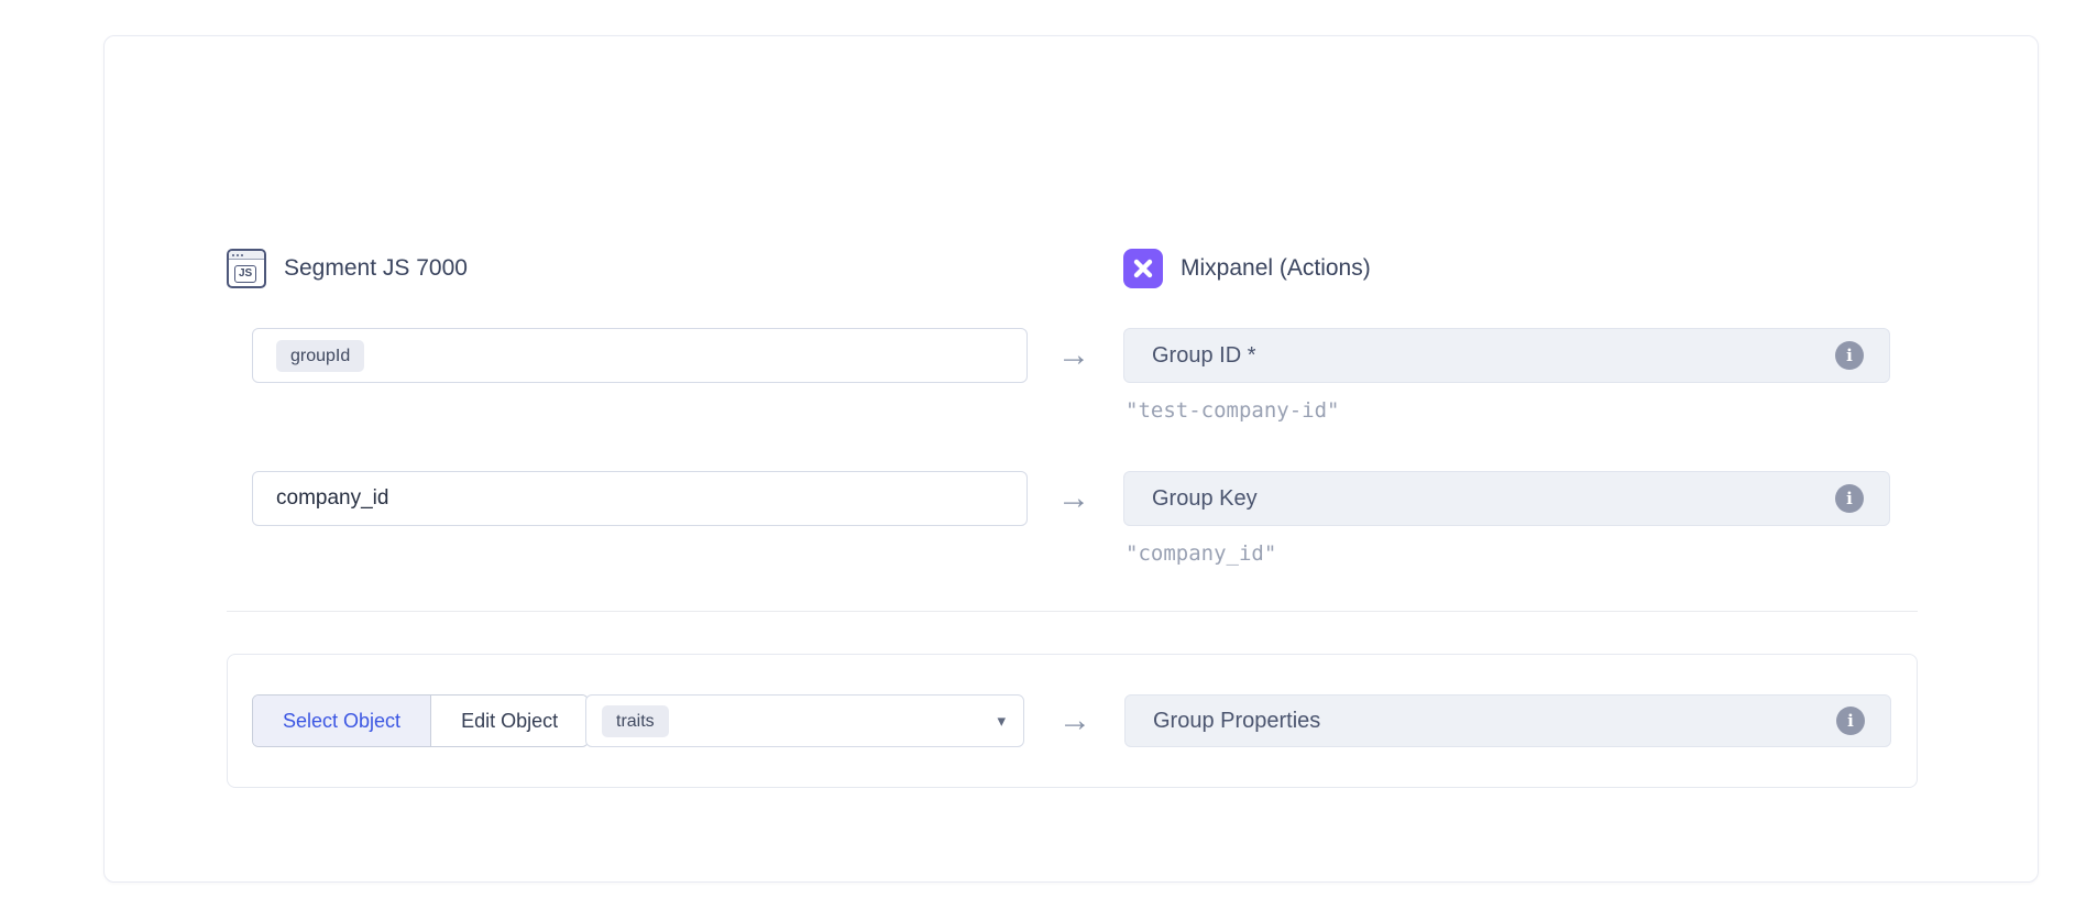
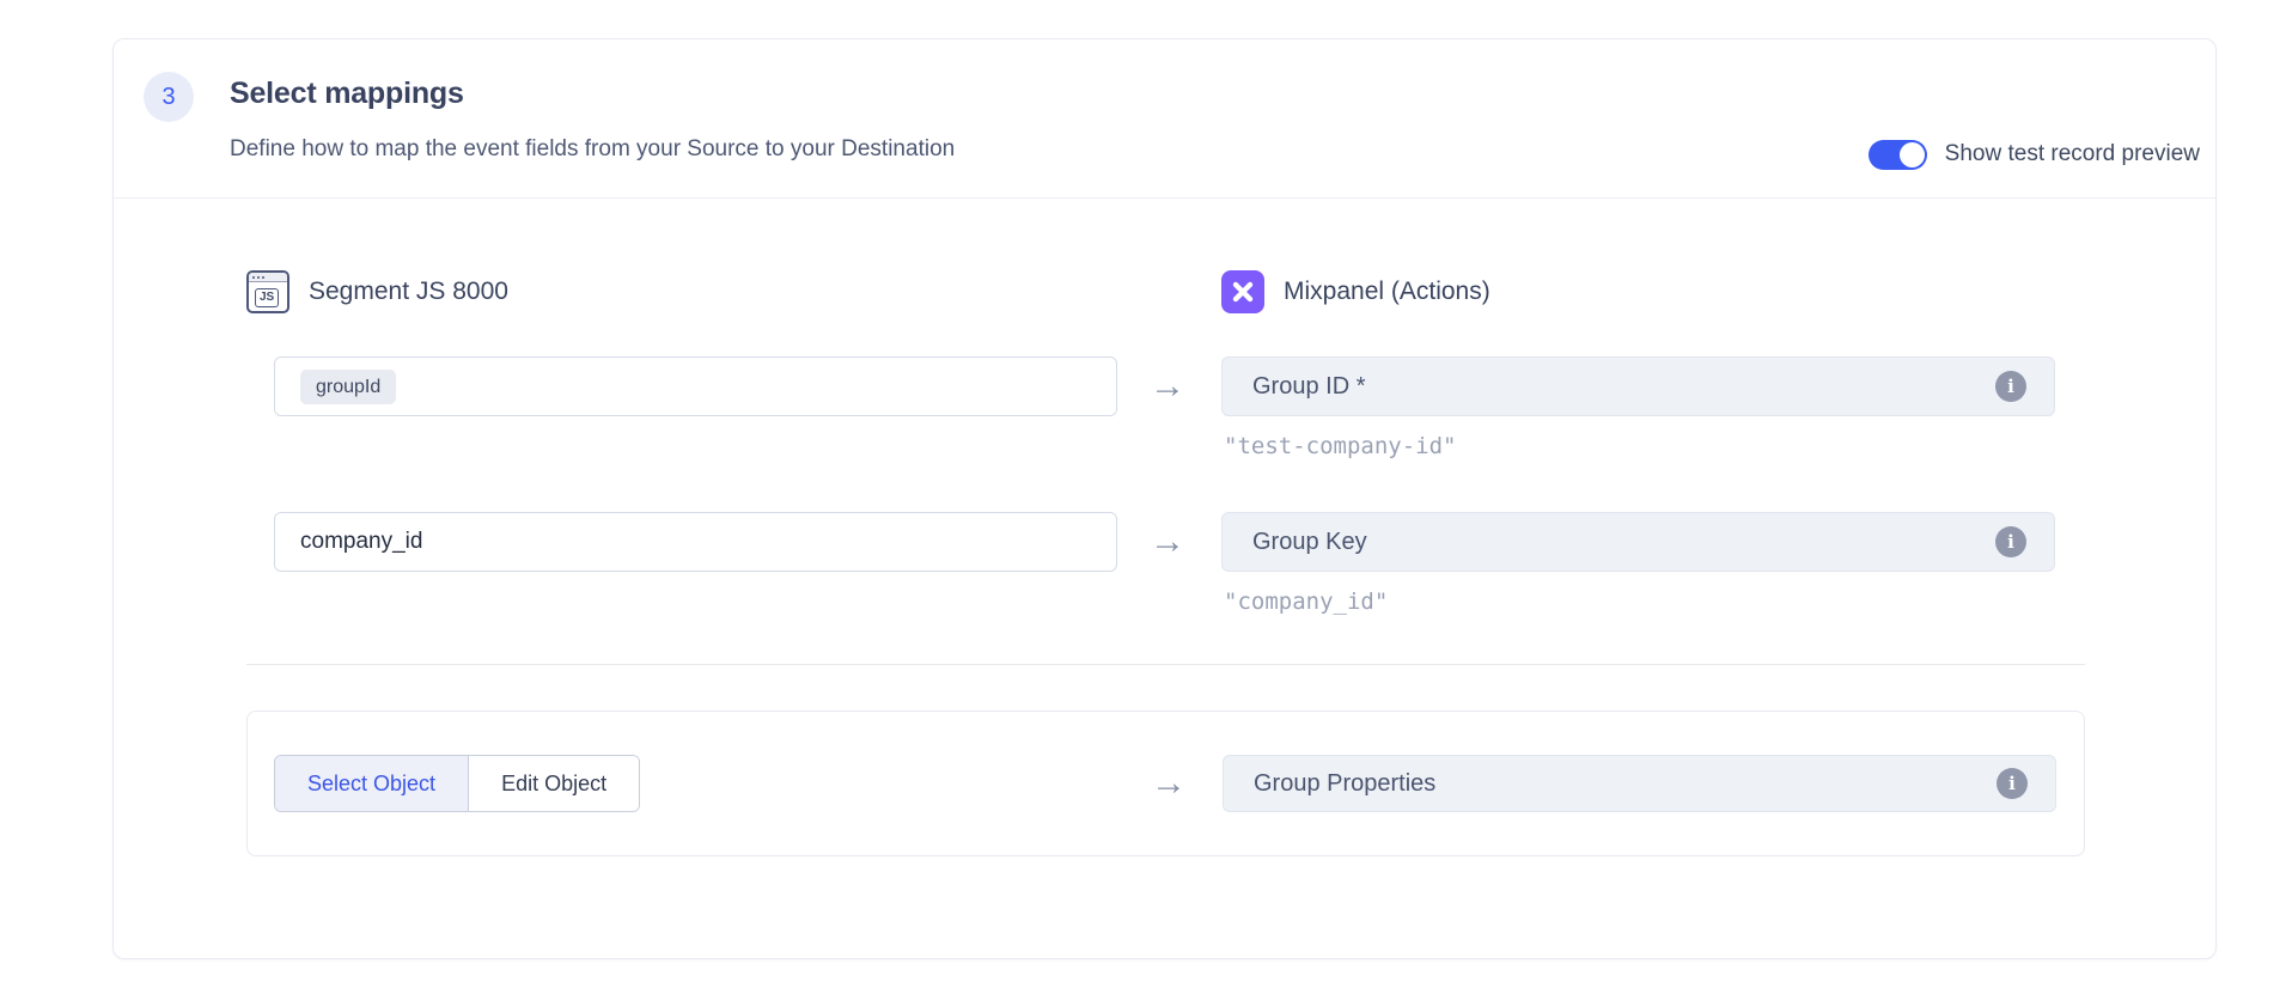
+ 3
+ Select mappings
+ Define how to map the event fields from your Source to your Destination
+ Show test record preview
  JS
- Segment JS 7000
+ Segment JS 8000
  Mixpanel (Actions)
  groupId
  →
  Group ID *
  i
  "test-company-id"
  company_id
  →
  Group Key
  i
  "company_id"
  Select Object
  Edit Object
- traits
- ▾
  →
  Group Properties
  i
